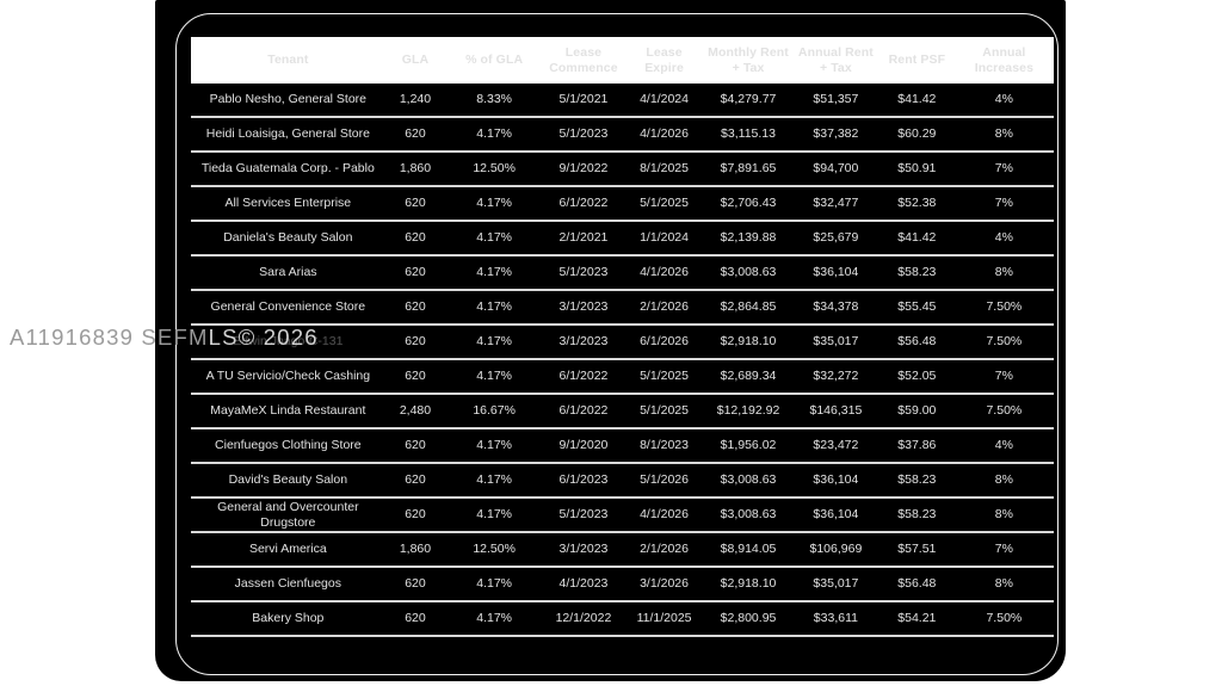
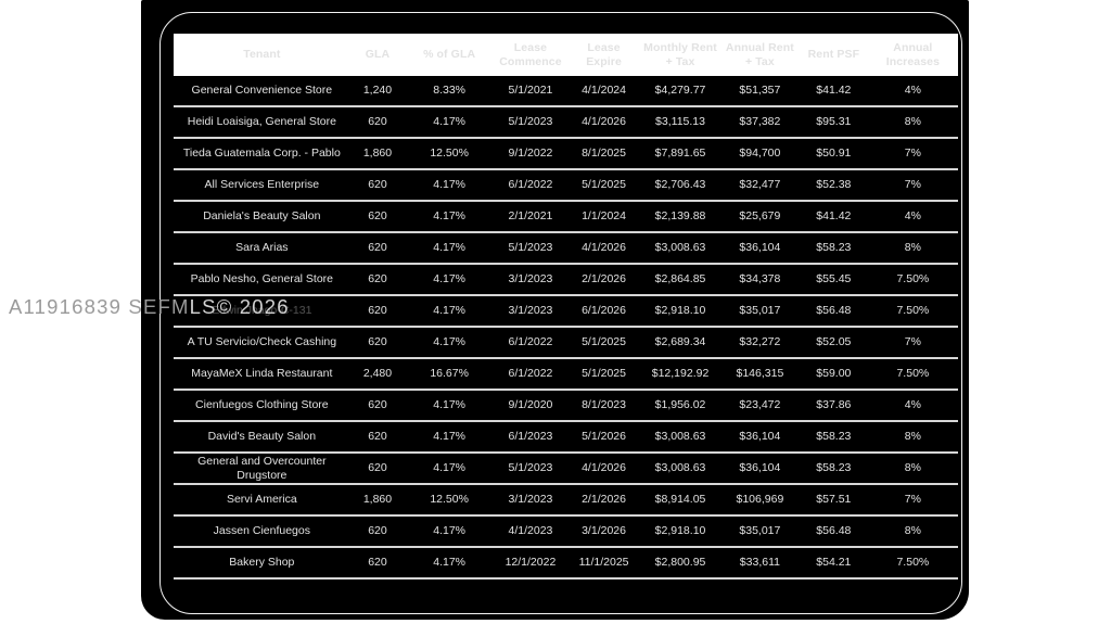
  A11916839 SEFMLS© 2026
  Tenant
  GLA
  % of GLA
  Lease
  Commence
  Lease
  Expire
  Monthly Rent
  + Tax
  Annual Rent
  + Tax
  Rent PSF
  Annual
  Increases
- Pablo Nesho, General Store
+ General Convenience Store
  1,240
  8.33%
  5/1/2021
  4/1/2024
  $4,279.77
  $51,357
  $41.42
  4%
  Heidi Loaisiga, General Store
  620
  4.17%
  5/1/2023
  4/1/2026
  $3,115.13
  $37,382
- $60.29
+ $95.31
  8%
  Tieda Guatemala Corp. - Pablo
  1,860
  12.50%
  9/1/2022
  8/1/2025
  $7,891.65
  $94,700
  $50.91
  7%
  All Services Enterprise
  620
  4.17%
  6/1/2022
  5/1/2025
  $2,706.43
  $32,477
  $52.38
  7%
  Daniela's Beauty Salon
  620
  4.17%
  2/1/2021
  1/1/2024
  $2,139.88
  $25,679
  $41.42
  4%
  Sara Arias
  620
  4.17%
  5/1/2023
  4/1/2026
  $3,008.63
  $36,104
  $58.23
  8%
- General Convenience Store
+ Pablo Nesho, General Store
  620
  4.17%
  3/1/2023
  2/1/2026
  $2,864.85
  $34,378
  $55.45
  7.50%
  Edwin Jhago-C-131
  620
  4.17%
  3/1/2023
  6/1/2026
  $2,918.10
  $35,017
  $56.48
  7.50%
  A TU Servicio/Check Cashing
  620
  4.17%
  6/1/2022
  5/1/2025
  $2,689.34
  $32,272
  $52.05
  7%
  MayaMeX Linda Restaurant
  2,480
  16.67%
  6/1/2022
  5/1/2025
  $12,192.92
  $146,315
  $59.00
  7.50%
  Cienfuegos Clothing Store
  620
  4.17%
  9/1/2020
  8/1/2023
  $1,956.02
  $23,472
  $37.86
  4%
  David's Beauty Salon
  620
  4.17%
  6/1/2023
  5/1/2026
  $3,008.63
  $36,104
  $58.23
  8%
  General and Overcounter Drugstore
  620
  4.17%
  5/1/2023
  4/1/2026
  $3,008.63
  $36,104
  $58.23
  8%
  Servi America
  1,860
  12.50%
  3/1/2023
  2/1/2026
  $8,914.05
  $106,969
  $57.51
  7%
  Jassen Cienfuegos
  620
  4.17%
  4/1/2023
  3/1/2026
  $2,918.10
  $35,017
  $56.48
  8%
  Bakery Shop
  620
  4.17%
  12/1/2022
  11/1/2025
  $2,800.95
  $33,611
  $54.21
  7.50%
